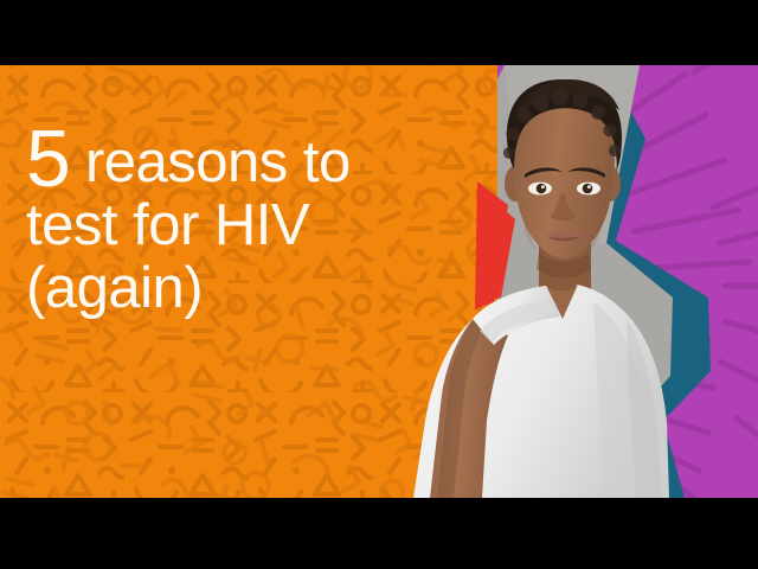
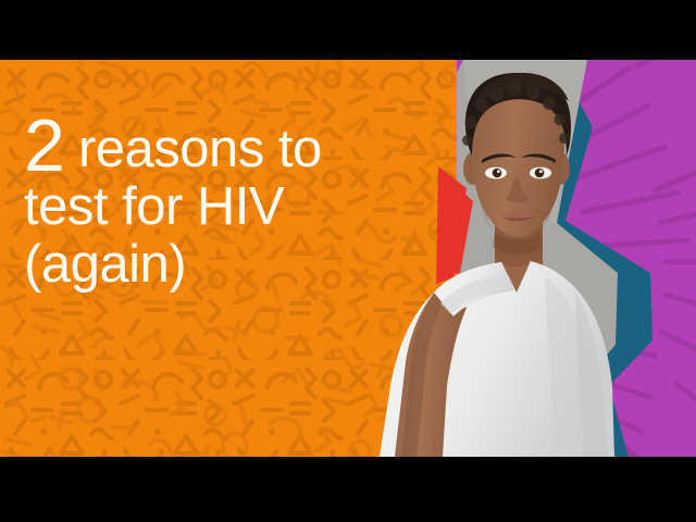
- 5 reasons to
+ 2 reasons to
  test for HIV
  (again)
